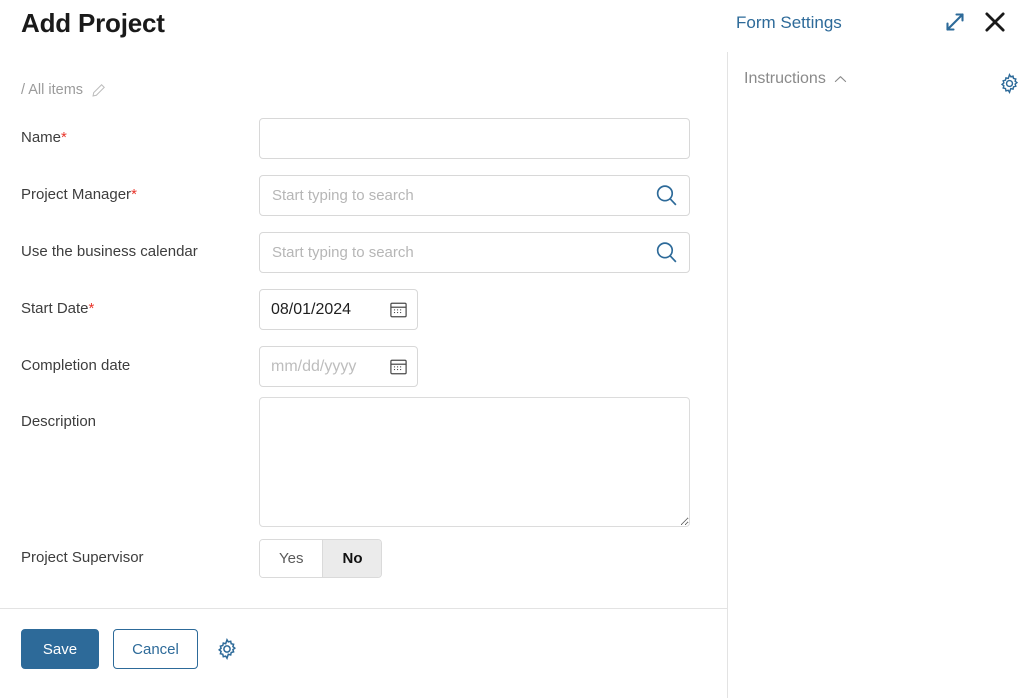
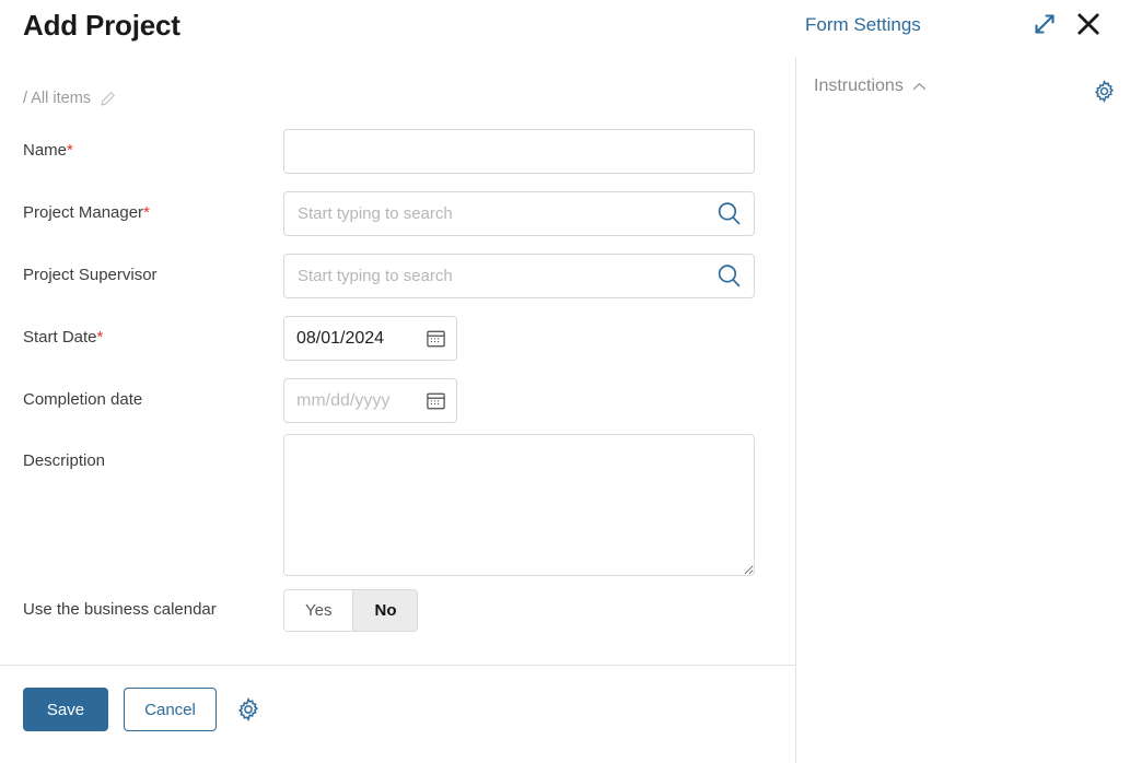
  Add Project
  / All items
  Name*
  Project Manager*
  Start typing to search
- Use the business calendar
+ Project Supervisor
  Start typing to search
  Start Date*
  08/01/2024
  Completion date
  mm/dd/yyyy
  Description
- Project Supervisor
+ Use the business calendar
  Yes
  No
  Save
  Cancel
  Form Settings
  Instructions
